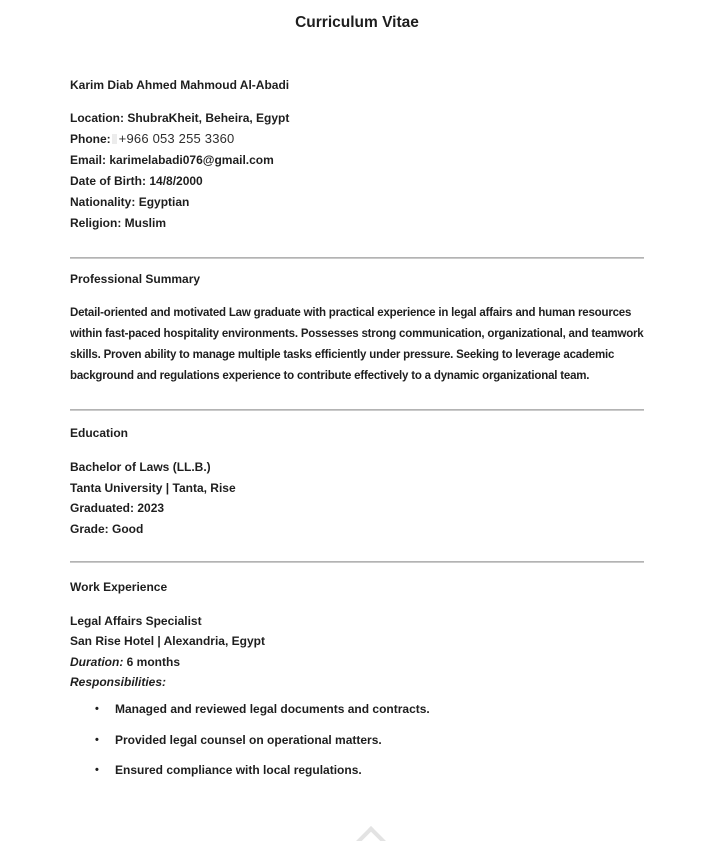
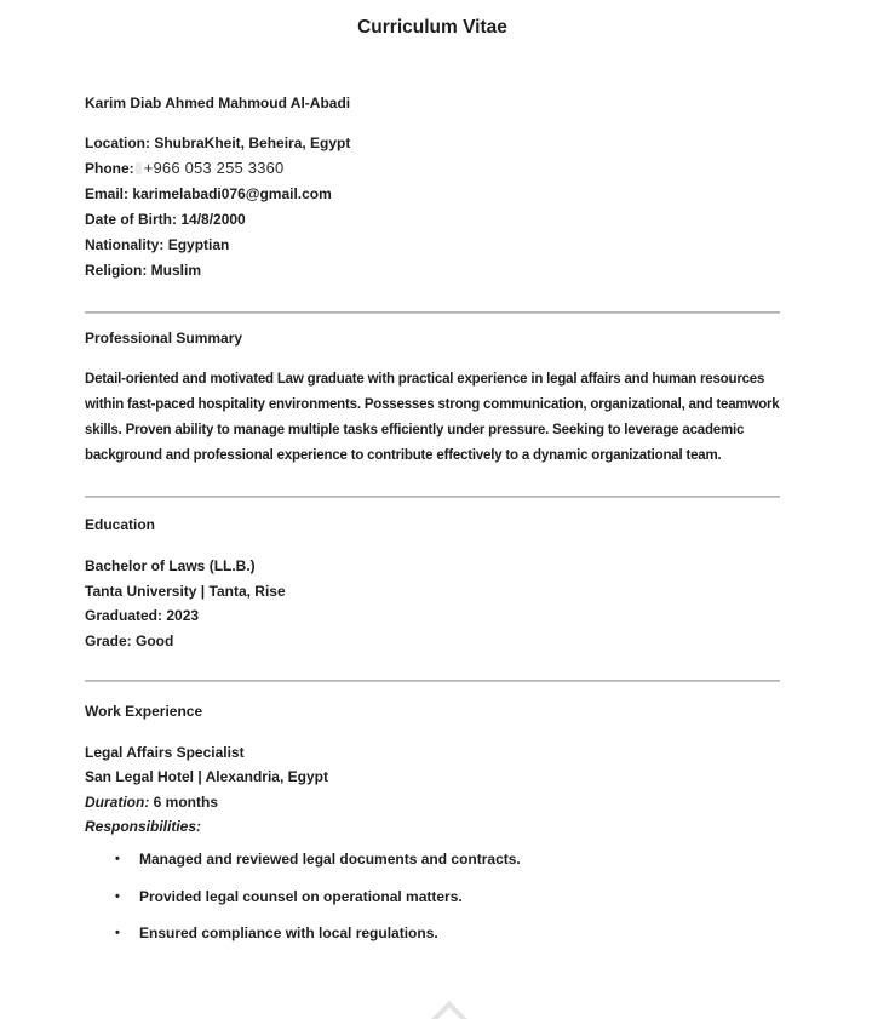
  Curriculum Vitae
  Karim Diab Ahmed Mahmoud Al-Abadi
  Location: ShubraKheit, Beheira, Egypt
  Phone: +966 053 255 3360
  Email: karimelabadi076@gmail.com
  Date of Birth: 14/8/2000
  Nationality: Egyptian
  Religion: Muslim
  Professional Summary
- Detail-oriented and motivated Law graduate with practical experience in legal affairs and human resources within fast-paced hospitality environments. Possesses strong communication, organizational, and teamwork skills. Proven ability to manage multiple tasks efficiently under pressure. Seeking to leverage academic background and regulations experience to contribute effectively to a dynamic organizational team.
+ Detail-oriented and motivated Law graduate with practical experience in legal affairs and human resources within fast-paced hospitality environments. Possesses strong communication, organizational, and teamwork skills. Proven ability to manage multiple tasks efficiently under pressure. Seeking to leverage academic background and professional experience to contribute effectively to a dynamic organizational team.
  Education
  Bachelor of Laws (LL.B.)
  Tanta University | Tanta, Rise
  Graduated: 2023
  Grade: Good
  Work Experience
  Legal Affairs Specialist
- San Rise Hotel | Alexandria, Egypt
+ San Legal Hotel | Alexandria, Egypt
  Duration: 6 months
  Responsibilities:
  •
  Managed and reviewed legal documents and contracts.
  •
  Provided legal counsel on operational matters.
  •
  Ensured compliance with local regulations.
